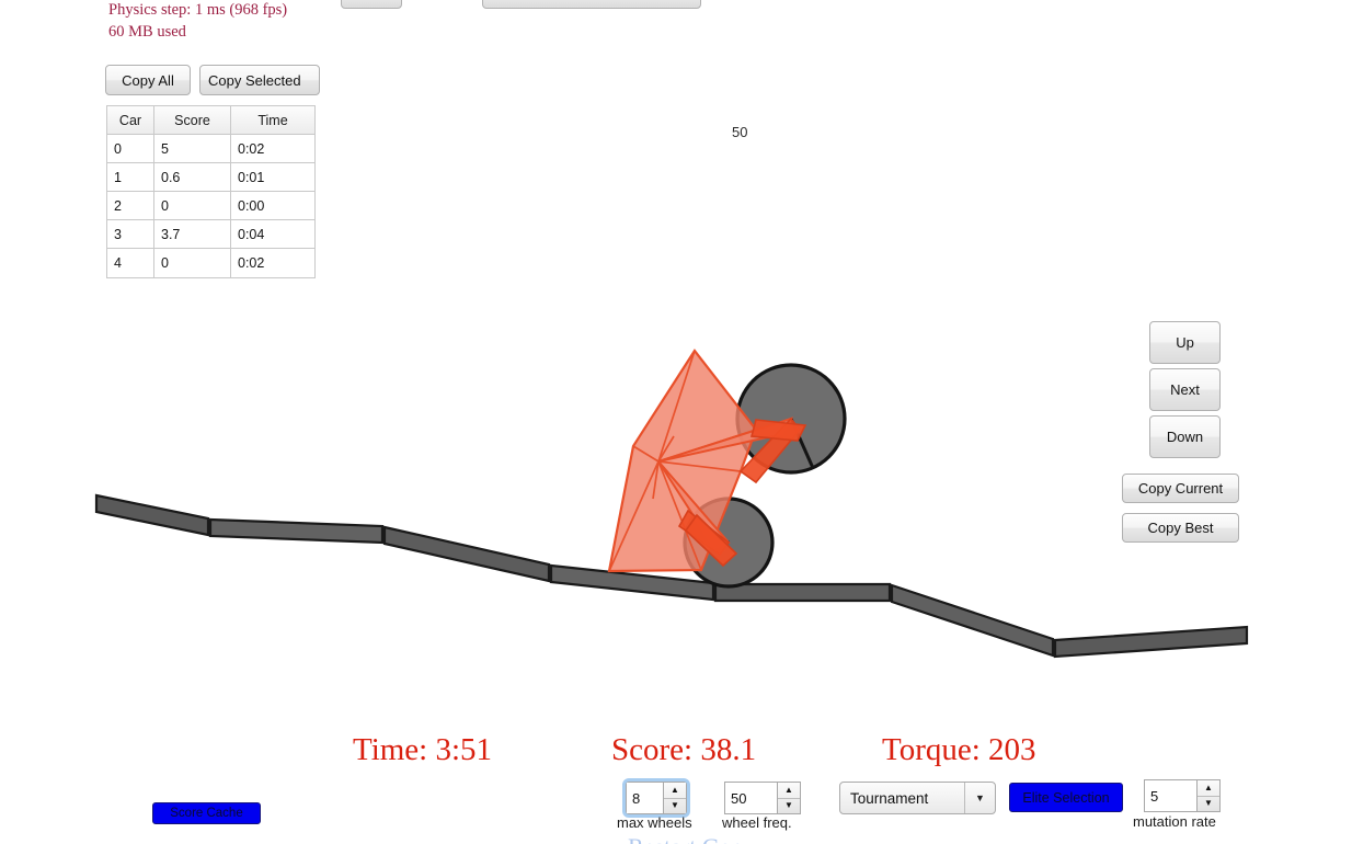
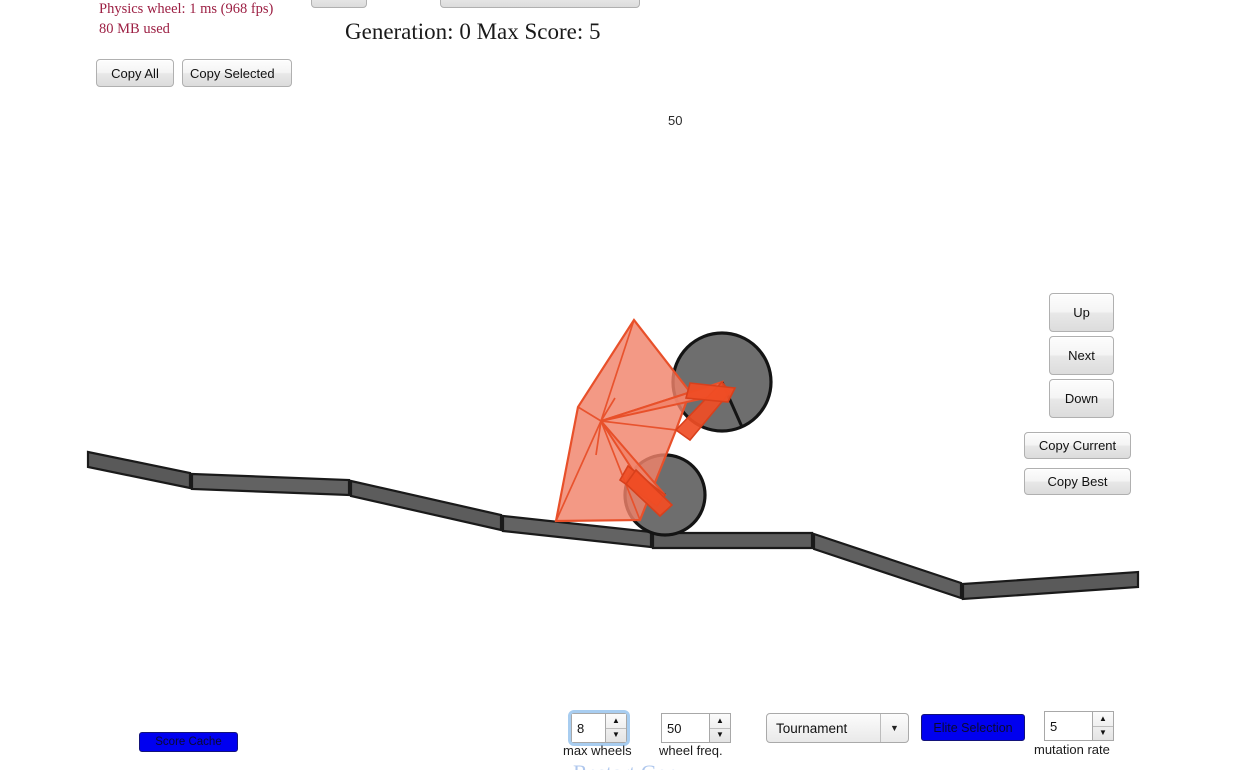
- Physics step: 1 ms (968 fps)
+ Physics wheel: 1 ms (968 fps)
- 60 MB used
+ 80 MB used
+ Generation: 0 Max Score: 5
  50
  Copy All
  Copy Selected
- Car	Score	Time
- 0	5	0:02
- 1	0.6	0:01
- 2	0	0:00
- 3	3.7	0:04
- 4	0	0:02
  Up
  Next
  Down
  Copy Current
  Copy Best
- Time: 3:51
- Score: 38.1
- Torque: 203
  8
  ▲
  ▼
  max wheels
  50
  ▲
  ▼
  wheel freq.
  Tournament
  ▼
  Elite Selection
  5
  ▲
  ▼
  mutation rate
  Score Cache
